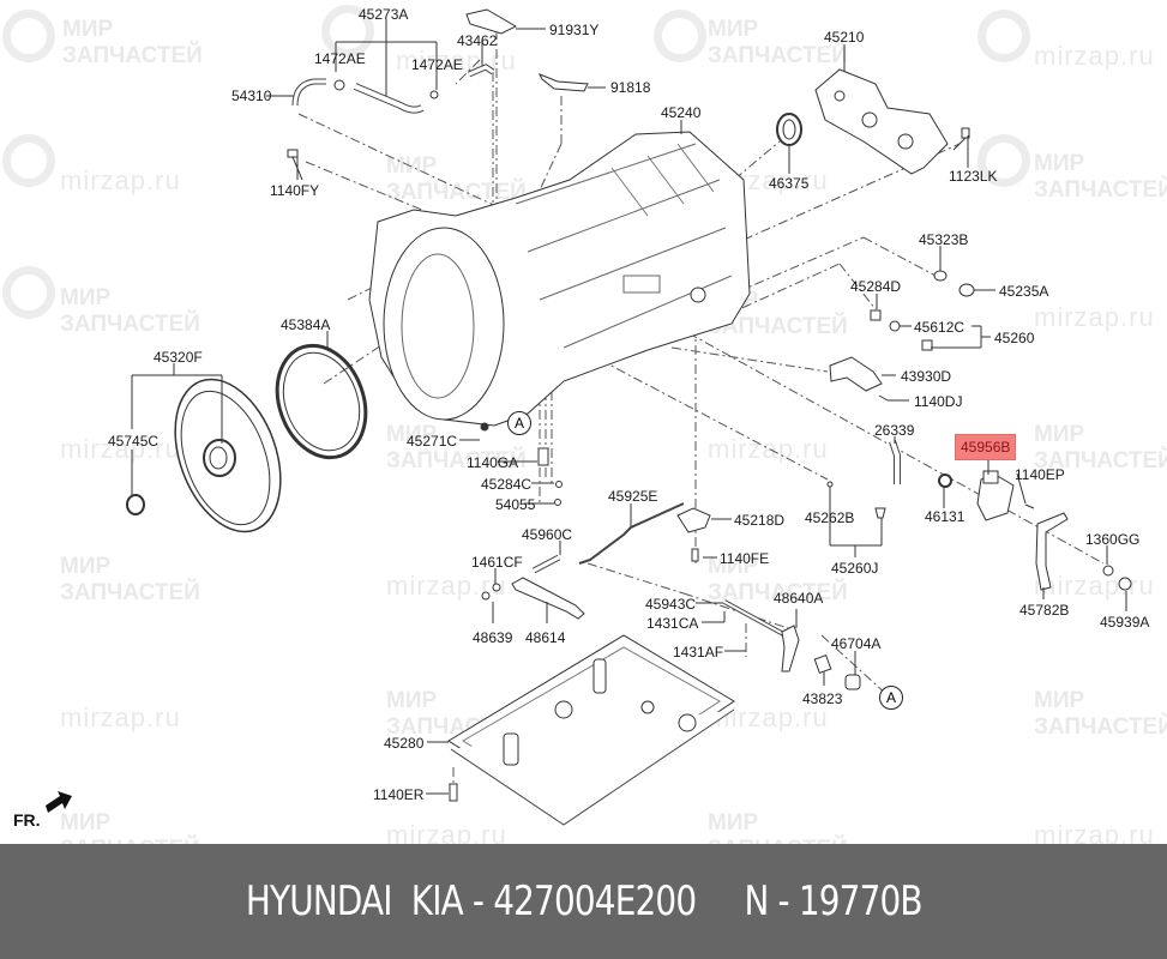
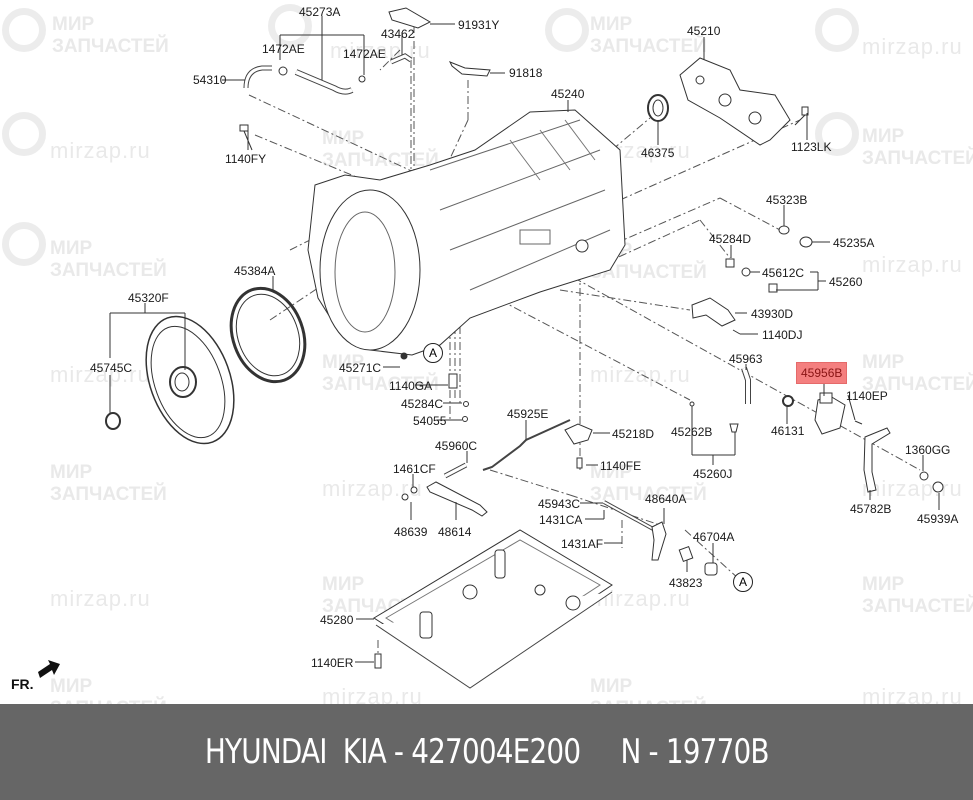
  mirzap.ru
  ЗАПЧАСТЕЙ
  МИР
  ЗАПЧАСТЕЙ
  АПЧАСТЕЙ
  mirzap.ru
  МИР
  ЗАПЧАСТ
  mirzp.ru
  ЗАПЧАСТЕЙ
  mirzap.r
  МИР
  ЗАПЧАСТЕЙ
  irzapru
  irzap.ru
  mirzap.ru
  mirzap.ru
  45273A
  91931Y
  43462
  1472AE
  1472AE
  54310
  91818
  45210
  45240
  46375
  1123LK
  1140FY
  45323B
  45284D
  45235A
  45612C
  45260
  43930D
  1140DJ
  45384A
  45320F
  45745C
  45271C
  1140GA
  45284C
  54055
- 26339
+ 45963
  45956B
  1140EP
  46131
  45925E
  45218D
  45262B
  45260J
  1360GG
  45960C
  1461CF
  1140FE
  45782B
  45939A
  48639
  48614
  45943C
  48640A
  1431CA
  1431AF
  46704A
  43823
  45280
  1140ER
  A
  A
  FR.
  HYUNDAI KIA - 427004E200 N - 19770B
